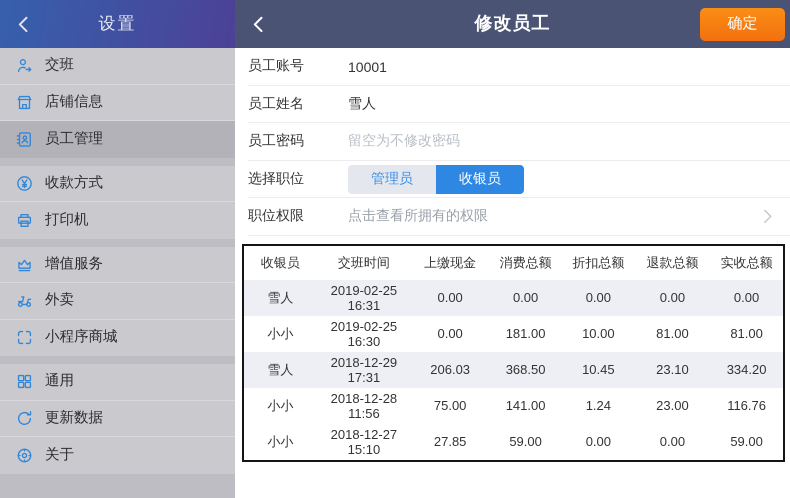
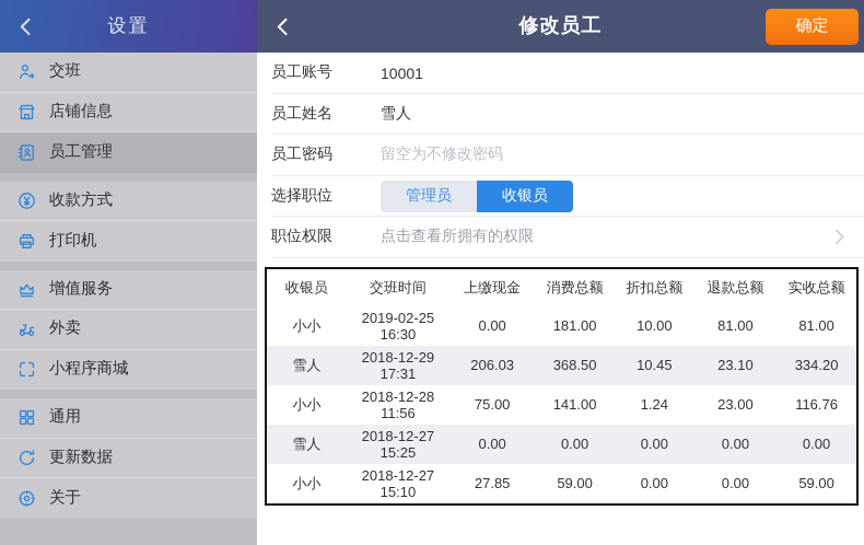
  设置
  交班
  店铺信息
  员工管理
  收款方式
  打印机
  增值服务
  外卖
  小程序商城
  通用
  更新数据
  关于
  修改员工
  确定
  员工账号
  10001
  员工姓名
  雪人
  员工密码
  留空为不修改密码
  选择职位
  管理员
  收银员
  职位权限
  点击查看所拥有的权限
  收银员	交班时间	上缴现金	消费总额	折扣总额	退款总额	实收总额
- 雪人	2019-02-25 16:31	0.00	0.00	0.00	0.00	0.00
  小小	2019-02-25 16:30	0.00	181.00	10.00	81.00	81.00
  雪人	2018-12-29 17:31	206.03	368.50	10.45	23.10	334.20
  小小	2018-12-28 11:56	75.00	141.00	1.24	23.00	116.76
+ 雪人	2018-12-27 15:25	0.00	0.00	0.00	0.00	0.00
  小小	2018-12-27 15:10	27.85	59.00	0.00	0.00	59.00
